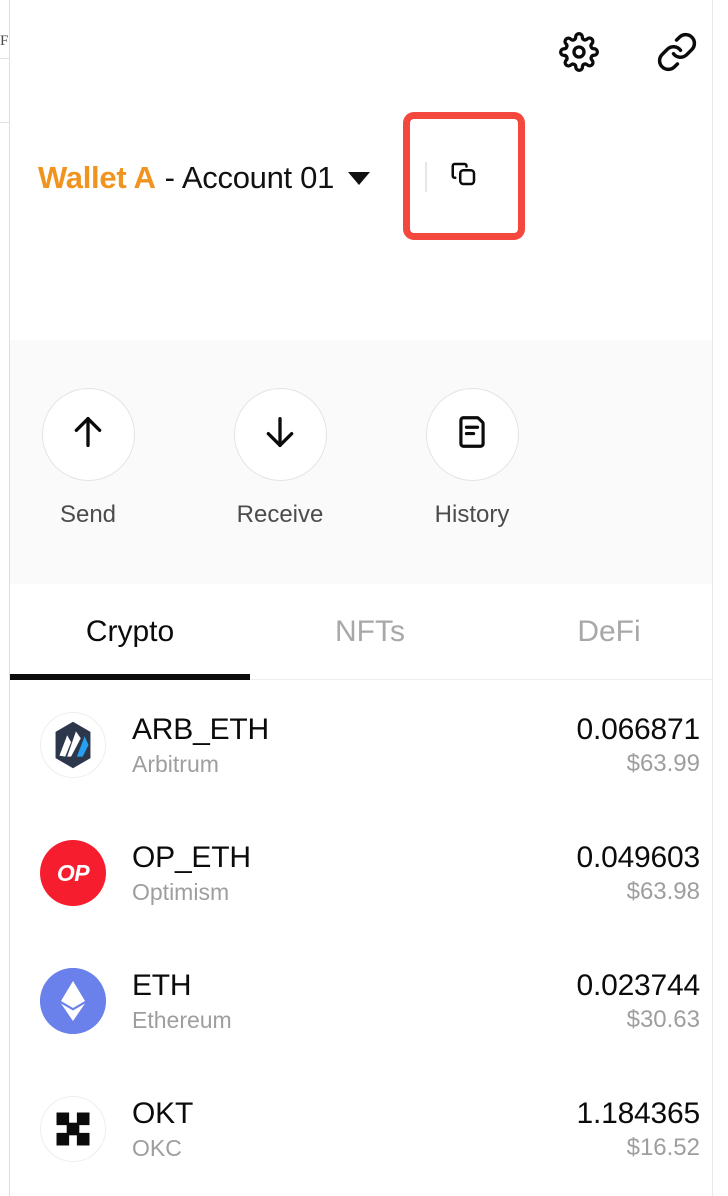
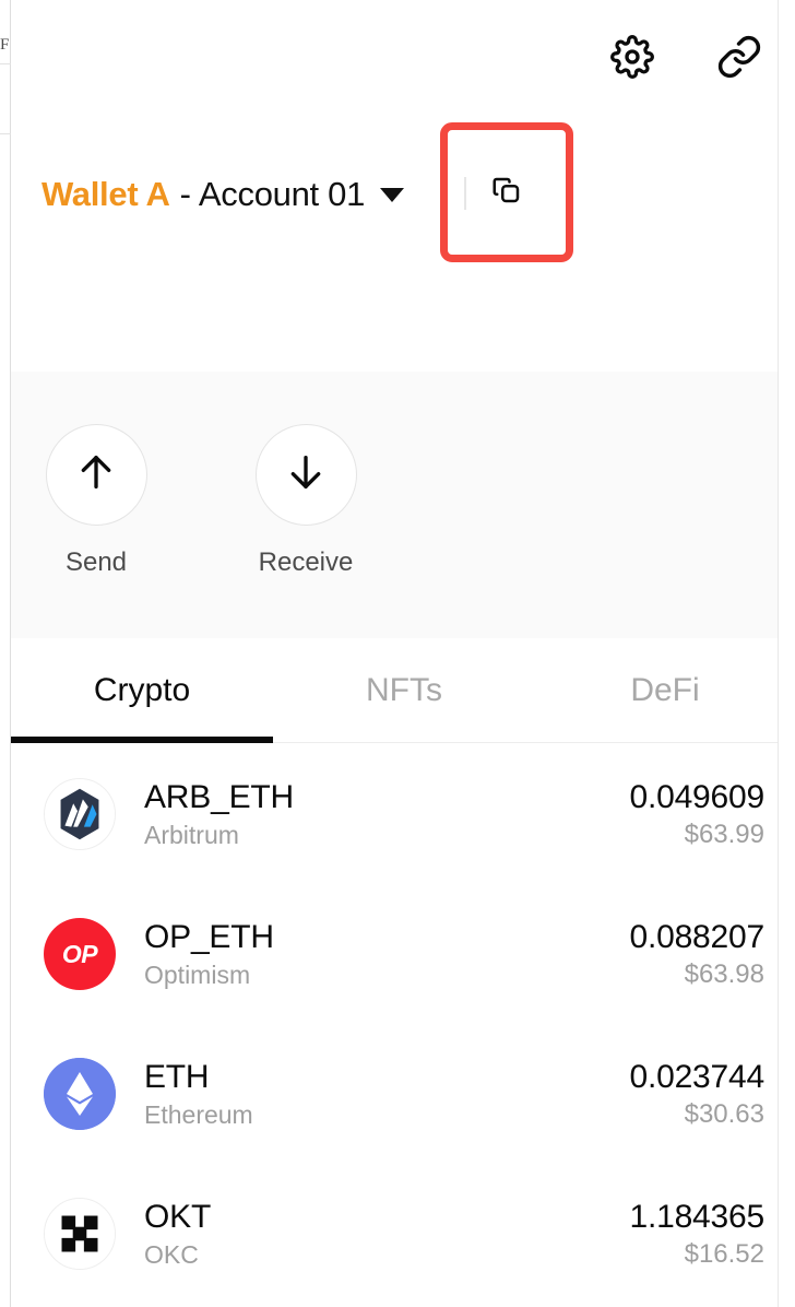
  F
  Wallet A
  -
  Account 01
  Send
  Receive
- History
  Crypto
  NFTs
  DeFi
  ARB_ETH
  Arbitrum
- 0.066871
+ 0.049609
  $63.99
  OP
  OP_ETH
  Optimism
- 0.049603
+ 0.088207
  $63.98
  ETH
  Ethereum
  0.023744
  $30.63
  OKT
  OKC
  1.184365
  $16.52
